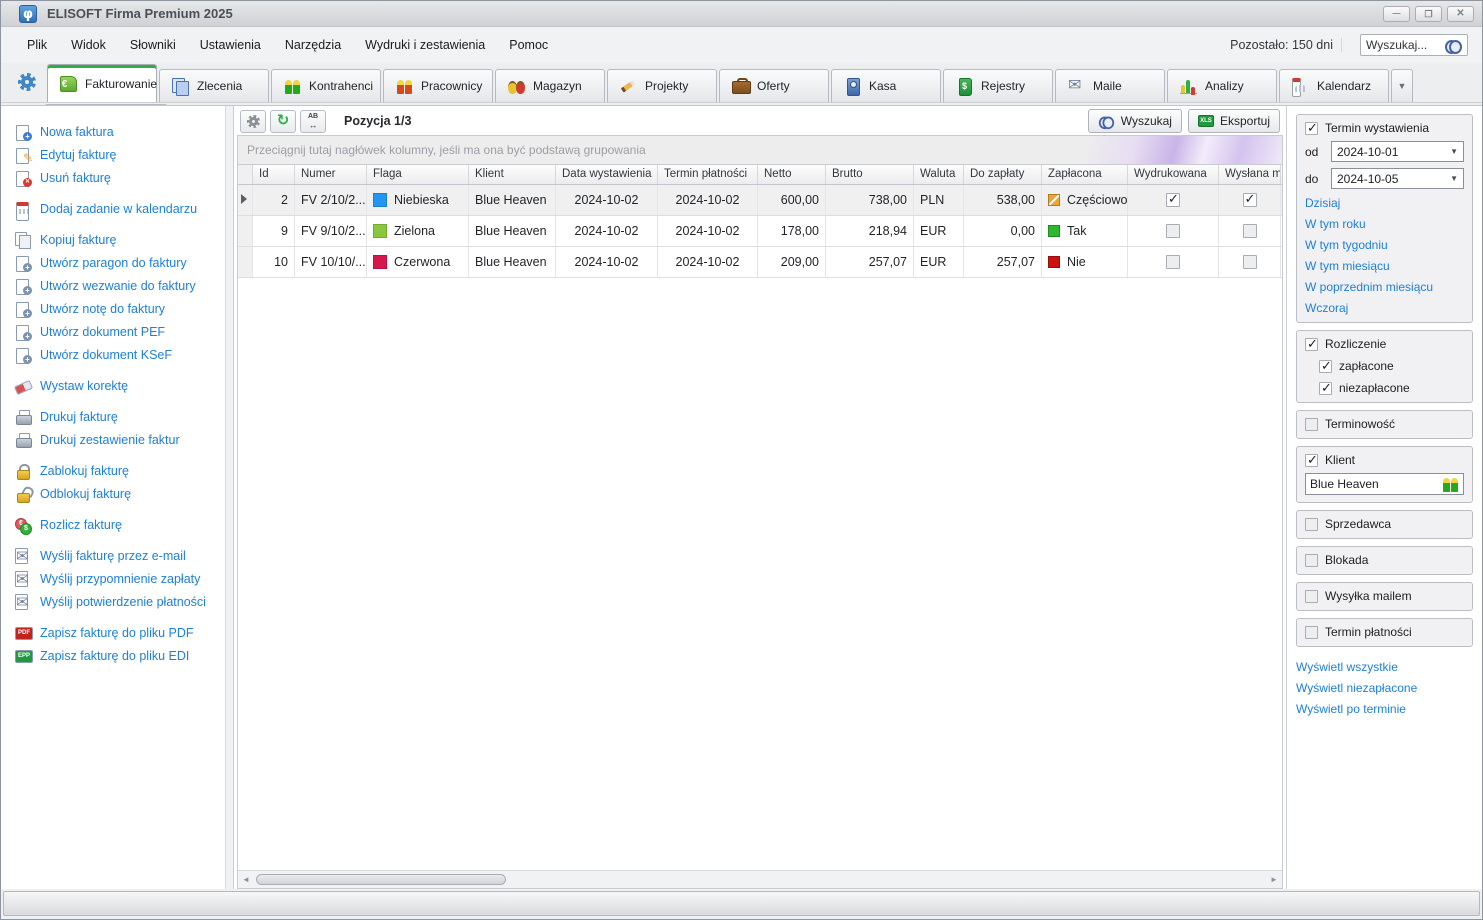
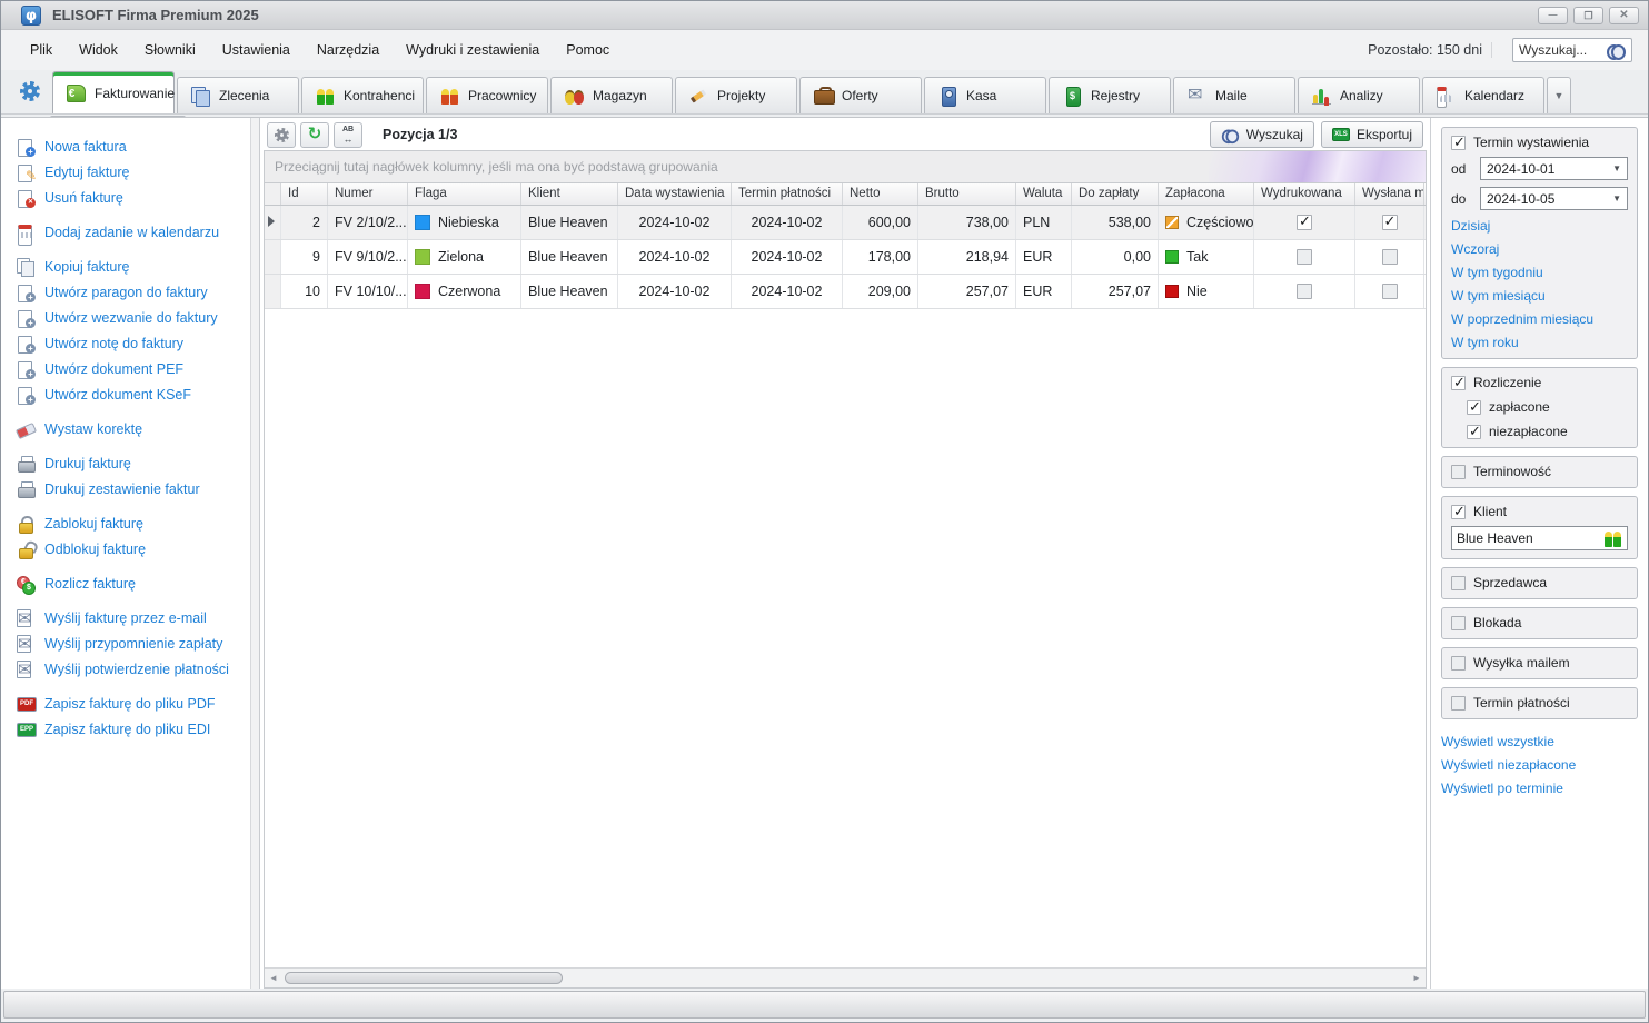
  φ
  ELISOFT Firma Premium 2025
  Plik
  Widok
  Słowniki
  Ustawienia
  Narzędzia
  Wydruki i zestawienia
  Pomoc
  Pozostało: 150 dni
  Wyszukaj...
  Fakturowanie
  Zlecenia
  Kontrahenci
  Pracownicy
  Magazyn
  Projekty
  Oferty
  Kasa
  Rejestry
  Maile
  Analizy
  Kalendarz
  Nowa faktura
  Edytuj fakturę
  Usuń fakturę
  Dodaj zadanie w kalendarzu
  Kopiuj fakturę
  Utwórz paragon do faktury
  Utwórz wezwanie do faktury
  Utwórz notę do faktury
  Utwórz dokument PEF
  Utwórz dokument KSeF
  Wystaw korektę
  Drukuj fakturę
  Drukuj zestawienie faktur
  Zablokuj fakturę
  Odblokuj fakturę
  Rozlicz fakturę
  Wyślij fakturę przez e-mail
  Wyślij przypomnienie zapłaty
  Wyślij potwierdzenie płatności
  Zapisz fakturę do pliku PDF
  Zapisz fakturę do pliku EDI
  Pozycja 1/3
  Wyszukaj
  Eksportuj
  Przeciągnij tutaj nagłówek kolumny, jeśli ma ona być podstawą grupowania
  Id
  Numer
  Flaga
  Klient
  Data wystawienia
  Termin płatności
  Netto
  Brutto
  Waluta
  Do zapłaty
  Zapłacona
  Wydrukowana
  Wysłana m
  2
  FV 2/10/2...
  Niebieska
  Blue Heaven
  2024-10-02
  2024-10-02
  600,00
  738,00
  PLN
  538,00
  Częściowo
  9
  FV 9/10/2...
  Zielona
  Blue Heaven
  2024-10-02
  2024-10-02
  178,00
  218,94
  EUR
  0,00
  Tak
  10
  FV 10/10/...
  Czerwona
  Blue Heaven
  2024-10-02
  2024-10-02
  209,00
  257,07
  EUR
  257,07
  Nie
  Termin wystawienia
  od
  2024-10-01
  do
  2024-10-05
  Dzisiaj
- W tym roku
+ Wczoraj
  W tym tygodniu
  W tym miesiącu
  W poprzednim miesiącu
- Wczoraj
+ W tym roku
  Rozliczenie
  zapłacone
  niezapłacone
  Terminowość
  Klient
  Blue Heaven
  Sprzedawca
  Blokada
  Wysyłka mailem
  Termin płatności
  Wyświetl wszystkie
  Wyświetl niezapłacone
  Wyświetl po terminie
